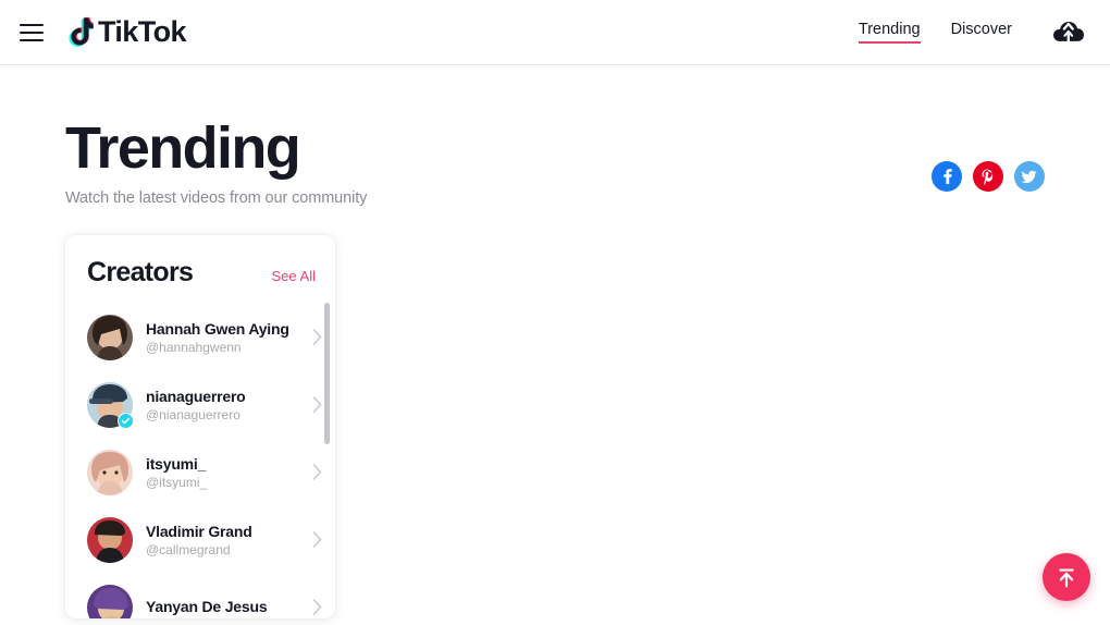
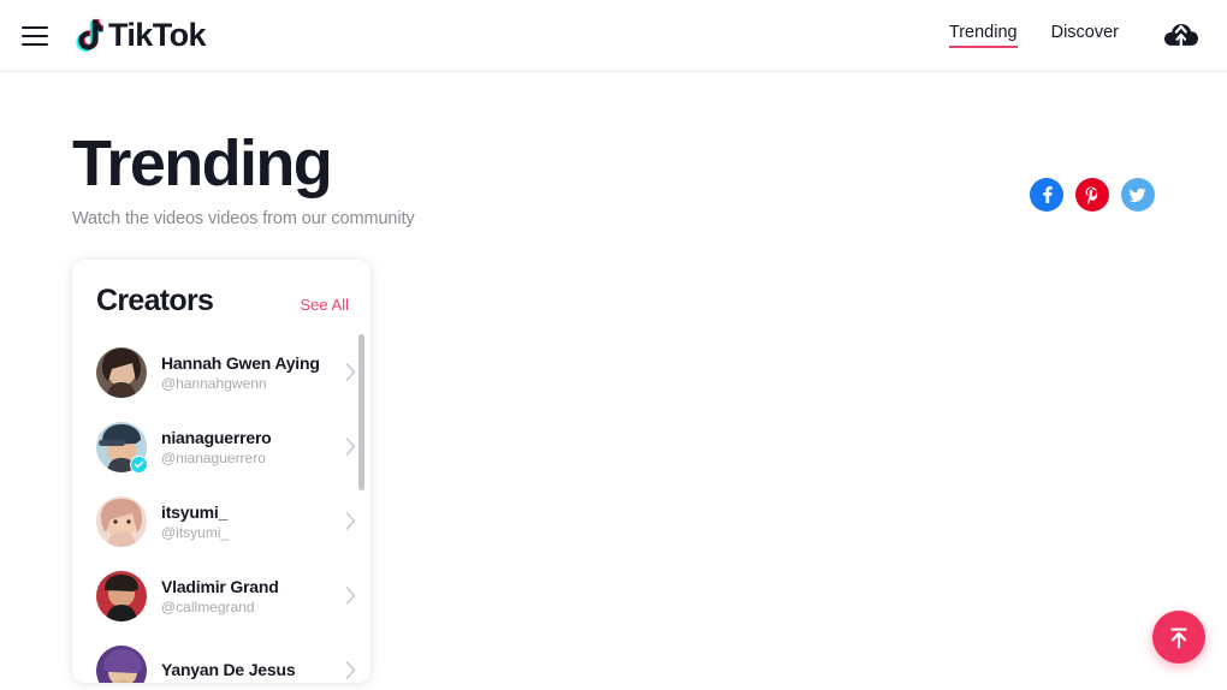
  TikTok
  Trending
  Discover
  Trending
- Watch the latest videos from our community
+ Watch the videos videos from our community
  Creators
  See All
  Hannah Gwen Aying
  @hannahgwenn
  nianaguerrero
  @nianaguerrero
  itsyumi_
  @itsyumi_
  Vladimir Grand
  @callmegrand
  Yanyan De Jesus
